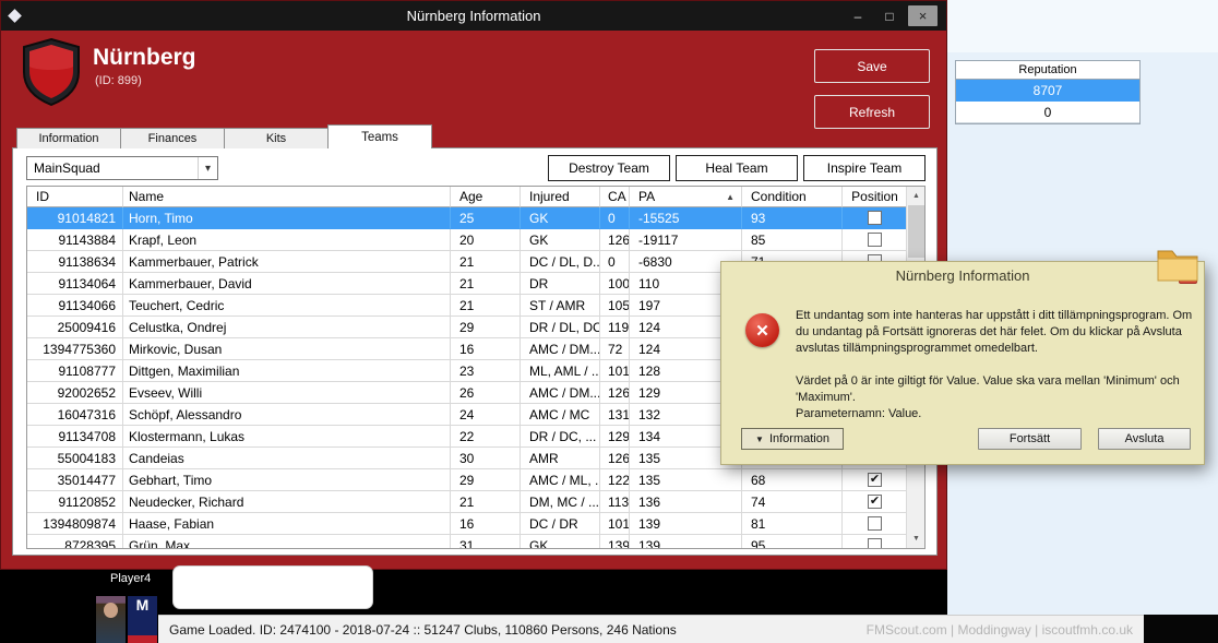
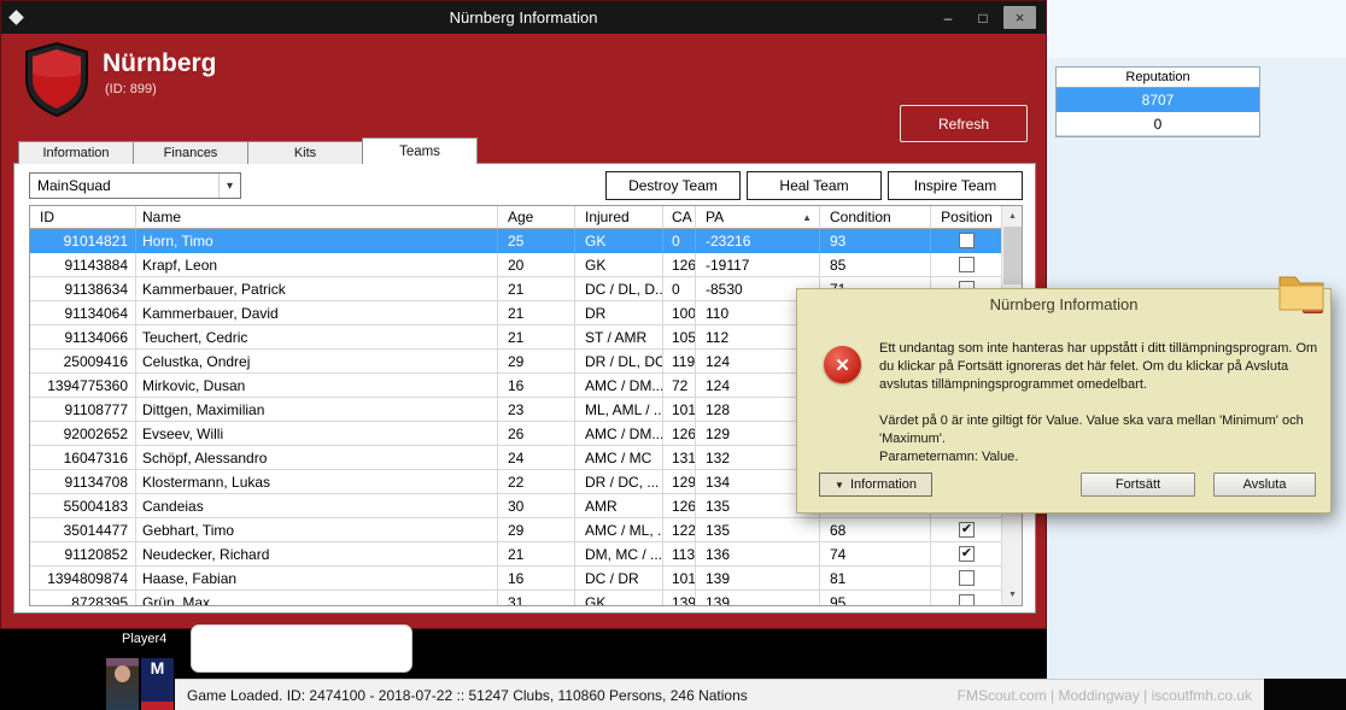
  Reputation
  8707
  0
  Nürnberg Information
  –
  □
  ×
  Nürnberg
  (ID: 899)
- Save
  Refresh
  Information
  Finances
  Kits
  Teams
  MainSquad
  Destroy Team
  Heal Team
  Inspire Team
  ID
  Name
  Age
  Injured
  CA
  PA
  ▲
  Condition
  Position
  91014821
  Horn, Timo
  25
  GK
  0
- -15525
+ -23216
  93
  91143884
  Krapf, Leon
  20
  GK
  126
  -19117
  85
  91138634
  Kammerbauer, Patrick
  21
  DC / DL, D..
  0
- -6830
+ -8530
  91134064
  Kammerbauer, David
  21
  DR
  100
  110
  91134066
  Teuchert, Cedric
  21
  ST / AMR
  105
- 197
+ 112
  25009416
  Celustka, Ondrej
  29
  DR / DL, DC
  119
  124
  1394775360
  Mirkovic, Dusan
  16
  AMC / DM...
  72
  124
  91108777
  Dittgen, Maximilian
  23
  ML, AML / ..
  101
  128
  92002652
  Evseev, Willi
  26
  AMC / DM...
  126
  129
  16047316
  Schöpf, Alessandro
  24
  AMC / MC
  131
  132
  91134708
  Klostermann, Lukas
  22
  DR / DC, ...
  129
  134
  55004183
  Candeias
  30
  AMR
  126
  135
  35014477
  Gebhart, Timo
  29
  AMC / ML, .
  122
  135
  68
  91120852
  Neudecker, Richard
  21
  DM, MC / ...
  113
  136
  74
  1394809874
  Haase, Fabian
  16
  DC / DR
  101
  139
  81
  8728395
  Grün, Max
  31
  GK
  139
  139
  95
  Nürnberg Information
  Ett undantag som inte hanteras har uppstått i ditt tillämpningsprogram. Om
- du undantag på Fortsätt ignoreras det här felet. Om du klickar på Avsluta
+ du klickar på Fortsätt ignoreras det här felet. Om du klickar på Avsluta
  avslutas tillämpningsprogrammet omedelbart.
  Värdet på 0 är inte giltigt för Value. Value ska vara mellan 'Minimum' och
  'Maximum'.
  Parameternamn: Value.
  ▼
  Information
  Fortsätt
  Avsluta
  Player4
  M
- Game Loaded. ID: 2474100 - 2018-07-24 :: 51247 Clubs, 110860 Persons, 246 Nations
+ Game Loaded. ID: 2474100 - 2018-07-22 :: 51247 Clubs, 110860 Persons, 246 Nations
  FMScout.com | Moddingway | iscoutfmh.co.uk
